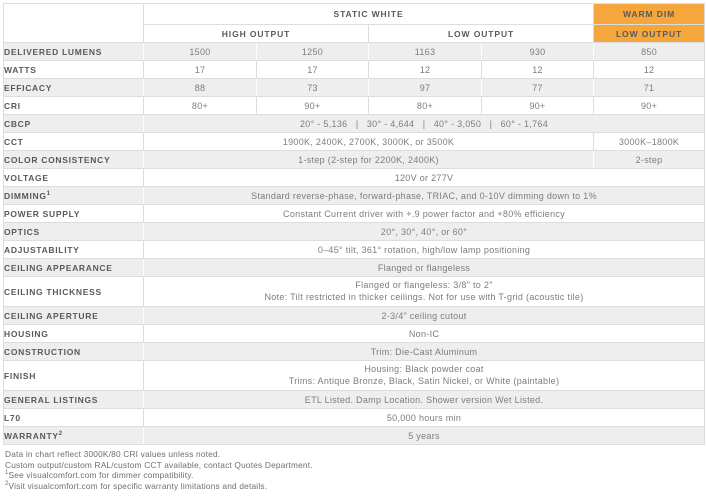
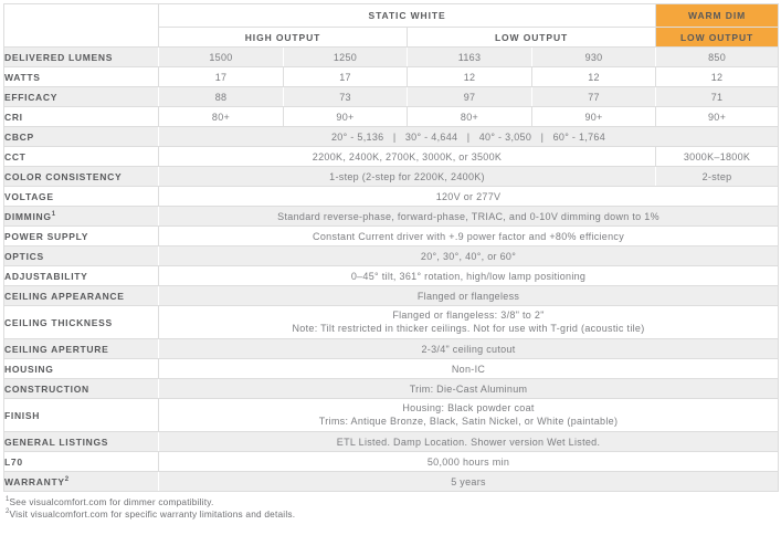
  	STATIC WHITE	WARM DIM
  HIGH OUTPUT	LOW OUTPUT	LOW OUTPUT
  DELIVERED LUMENS	1500	1250	1163	930	850
  WATTS	17	17	12	12	12
  EFFICACY	88	73	97	77	71
  CRI	80+	90+	80+	90+	90+
  CBCP	20° - 5,136 | 30° - 4,644 | 40° - 3,050 | 60° - 1,764
- CCT	1900K, 2400K, 2700K, 3000K, or 3500K	3000K–1800K
+ CCT	2200K, 2400K, 2700K, 3000K, or 3500K	3000K–1800K
  COLOR CONSISTENCY	1-step (2-step for 2200K, 2400K)	2-step
  VOLTAGE	120V or 277V
  DIMMING	Standard reverse-phase, forward-phase, TRIAC, and 0-10V dimming down to 1%
  POWER SUPPLY	Constant Current driver with +.9 power factor and +80% efficiency
  OPTICS	20°, 30°, 40°, or 60°
  ADJUSTABILITY	0–45° tilt, 361° rotation, high/low lamp positioning
  CEILING APPEARANCE	Flanged or flangeless
  CEILING THICKNESS	Flanged or flangeless: 3/8" to 2"Note: Tilt restricted in thicker ceilings. Not for use with T-grid (acoustic tile)
  CEILING APERTURE	2-3/4" ceiling cutout
  HOUSING	Non-IC
  CONSTRUCTION	Trim: Die-Cast Aluminum
  FINISH	Housing: Black powder coatTrims: Antique Bronze, Black, Satin Nickel, or White (paintable)
  GENERAL LISTINGS	ETL Listed. Damp Location. Shower version Wet Listed.
  L70	50,000 hours min
  WARRANTY	5 years
- Data in chart reflect 3000K/80 CRI values unless noted.
- Custom output/custom RAL/custom CCT available, contact Quotes Department.
  See visualcomfort.com for dimmer compatibility.
  Visit visualcomfort.com for specific warranty limitations and details.
